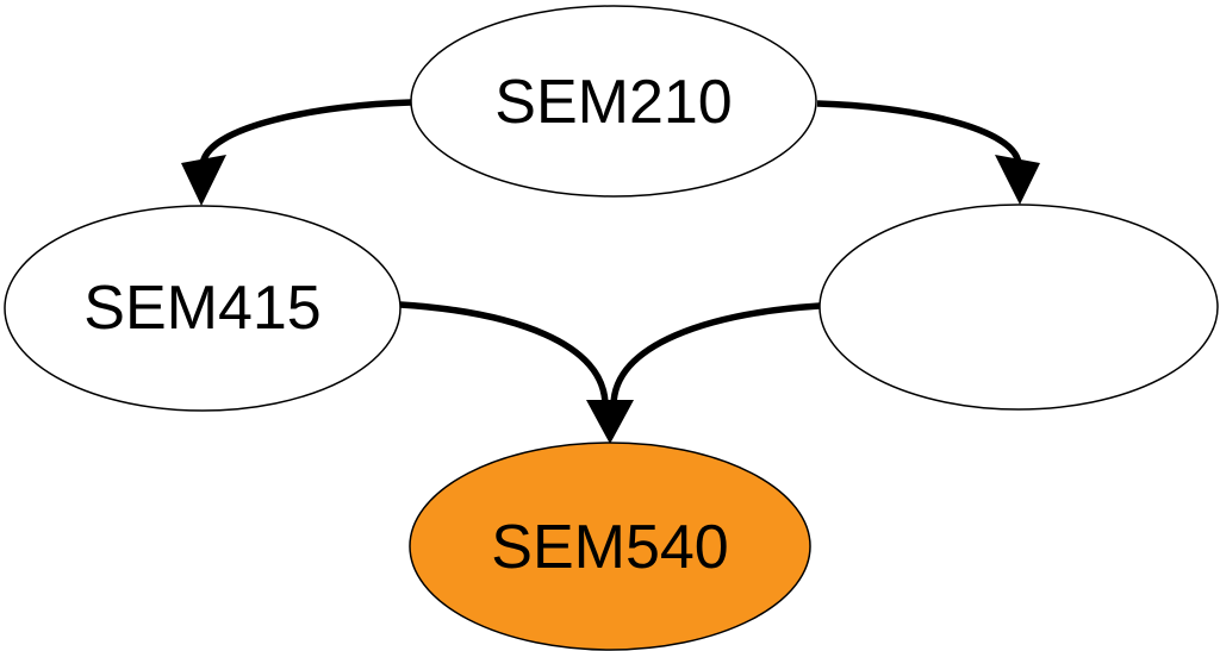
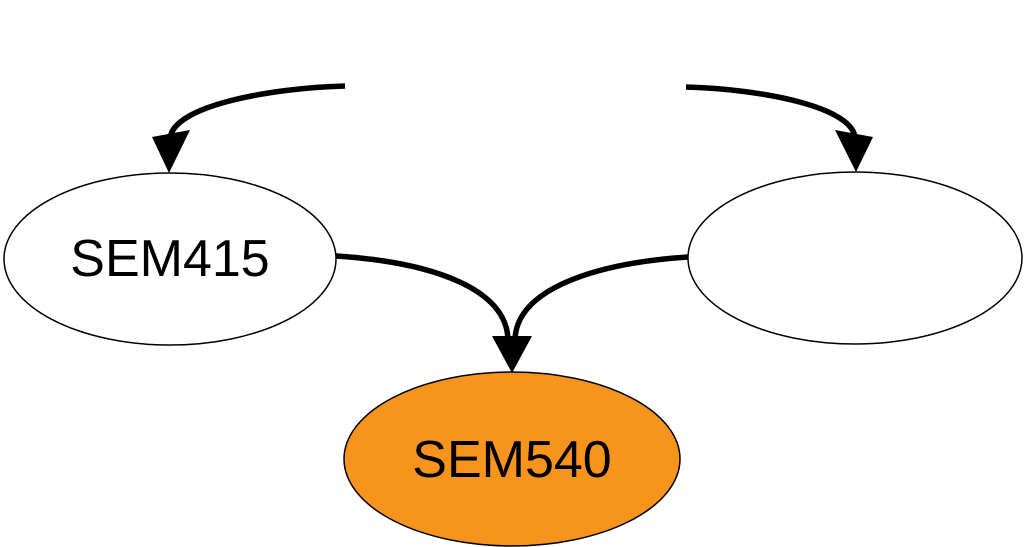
- SEM210
  SEM415
  SEM540
